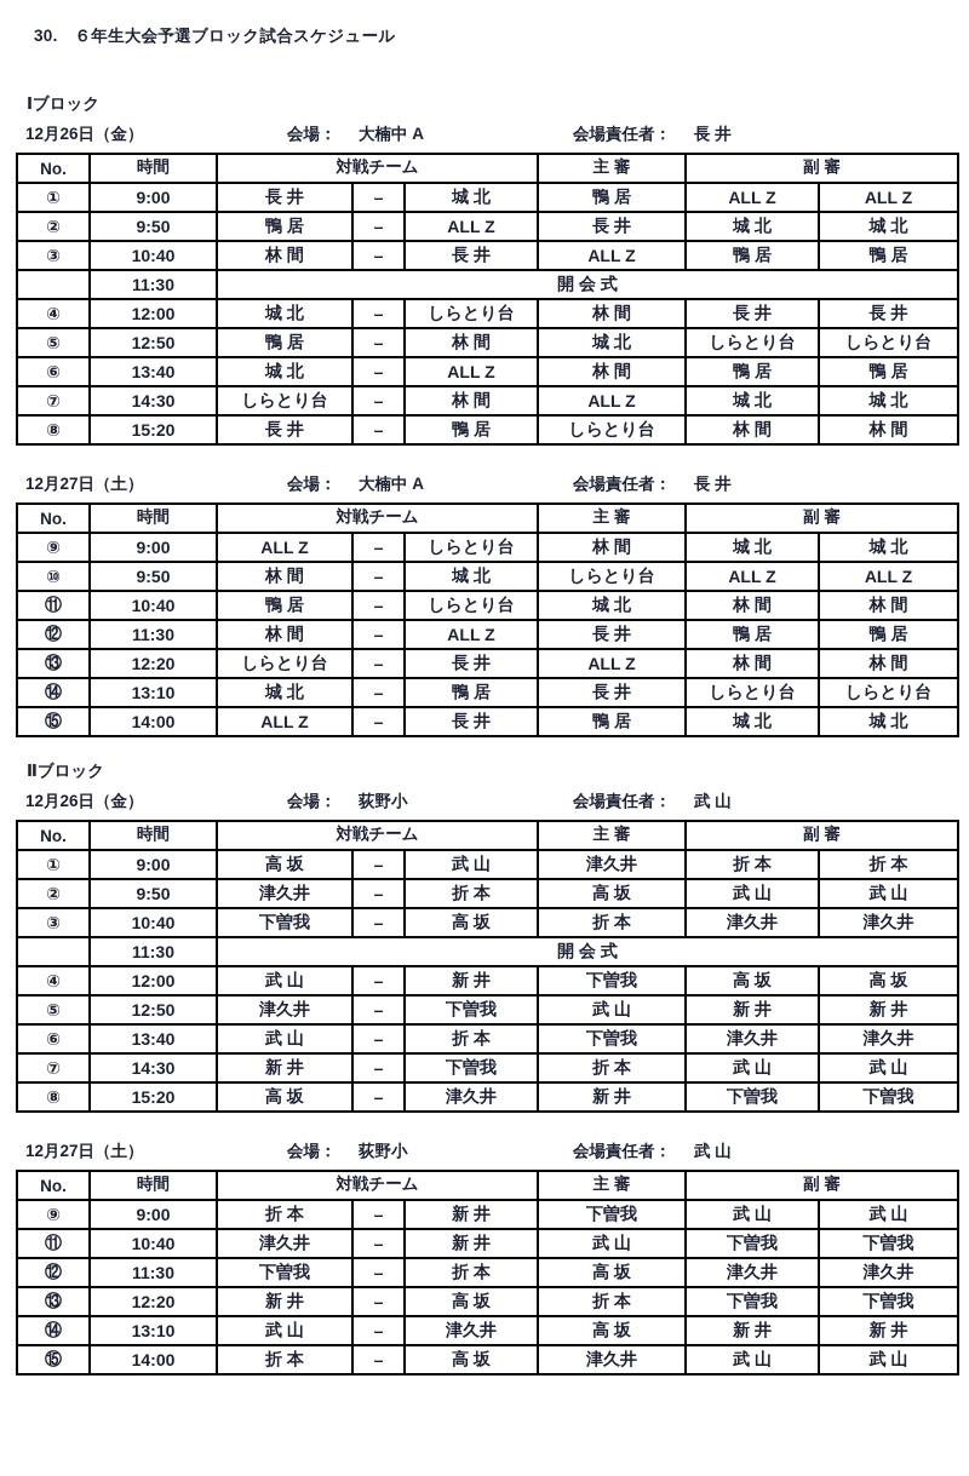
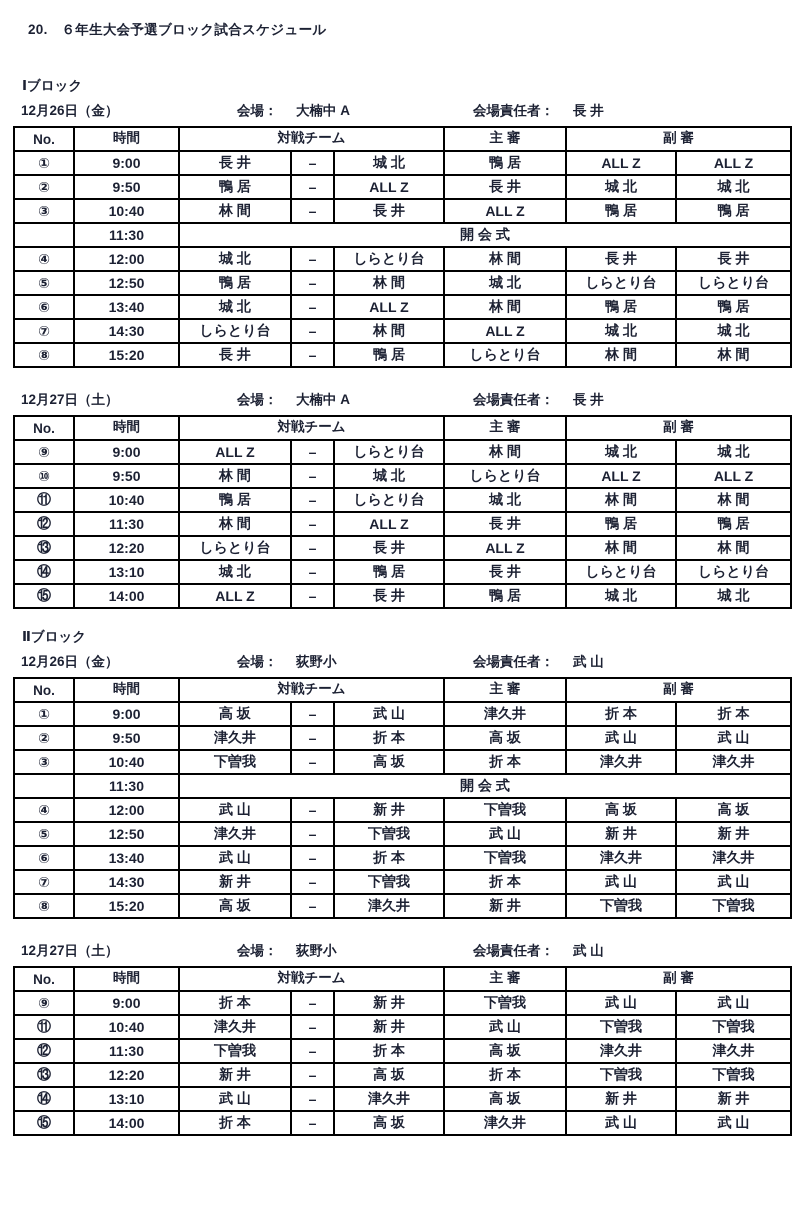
- 30. ６年生大会予選ブロック試合スケジュール
+ 20. ６年生大会予選ブロック試合スケジュール
  Ⅰブロック
  12月26日（金）
  会場：
  大楠中 A
  会場責任者：
  長 井
  No.	時間	対戦チーム	主 審	副 審
  ①	9:00	長 井	–	城 北	鴨 居	ALL Z	ALL Z
  ②	9:50	鴨 居	–	ALL Z	長 井	城 北	城 北
  ③	10:40	林 間	–	長 井	ALL Z	鴨 居	鴨 居
  	11:30	開 会 式
  ④	12:00	城 北	–	しらとり台	林 間	長 井	長 井
  ⑤	12:50	鴨 居	–	林 間	城 北	しらとり台	しらとり台
  ⑥	13:40	城 北	–	ALL Z	林 間	鴨 居	鴨 居
  ⑦	14:30	しらとり台	–	林 間	ALL Z	城 北	城 北
  ⑧	15:20	長 井	–	鴨 居	しらとり台	林 間	林 間
  12月27日（土）
  会場：
  大楠中 A
  会場責任者：
  長 井
  No.	時間	対戦チーム	主 審	副 審
  ⑨	9:00	ALL Z	–	しらとり台	林 間	城 北	城 北
  ⑩	9:50	林 間	–	城 北	しらとり台	ALL Z	ALL Z
  ⑪	10:40	鴨 居	–	しらとり台	城 北	林 間	林 間
  ⑫	11:30	林 間	–	ALL Z	長 井	鴨 居	鴨 居
  ⑬	12:20	しらとり台	–	長 井	ALL Z	林 間	林 間
  ⑭	13:10	城 北	–	鴨 居	長 井	しらとり台	しらとり台
  ⑮	14:00	ALL Z	–	長 井	鴨 居	城 北	城 北
  Ⅱブロック
  12月26日（金）
  会場：
  荻野小
  会場責任者：
  武 山
  No.	時間	対戦チーム	主 審	副 審
  ①	9:00	高 坂	–	武 山	津久井	折 本	折 本
  ②	9:50	津久井	–	折 本	高 坂	武 山	武 山
  ③	10:40	下曽我	–	高 坂	折 本	津久井	津久井
  	11:30	開 会 式
  ④	12:00	武 山	–	新 井	下曽我	高 坂	高 坂
  ⑤	12:50	津久井	–	下曽我	武 山	新 井	新 井
  ⑥	13:40	武 山	–	折 本	下曽我	津久井	津久井
  ⑦	14:30	新 井	–	下曽我	折 本	武 山	武 山
  ⑧	15:20	高 坂	–	津久井	新 井	下曽我	下曽我
  12月27日（土）
  会場：
  荻野小
  会場責任者：
  武 山
  No.	時間	対戦チーム	主 審	副 審
  ⑨	9:00	折 本	–	新 井	下曽我	武 山	武 山
  ⑪	10:40	津久井	–	新 井	武 山	下曽我	下曽我
  ⑫	11:30	下曽我	–	折 本	高 坂	津久井	津久井
  ⑬	12:20	新 井	–	高 坂	折 本	下曽我	下曽我
  ⑭	13:10	武 山	–	津久井	高 坂	新 井	新 井
  ⑮	14:00	折 本	–	高 坂	津久井	武 山	武 山
